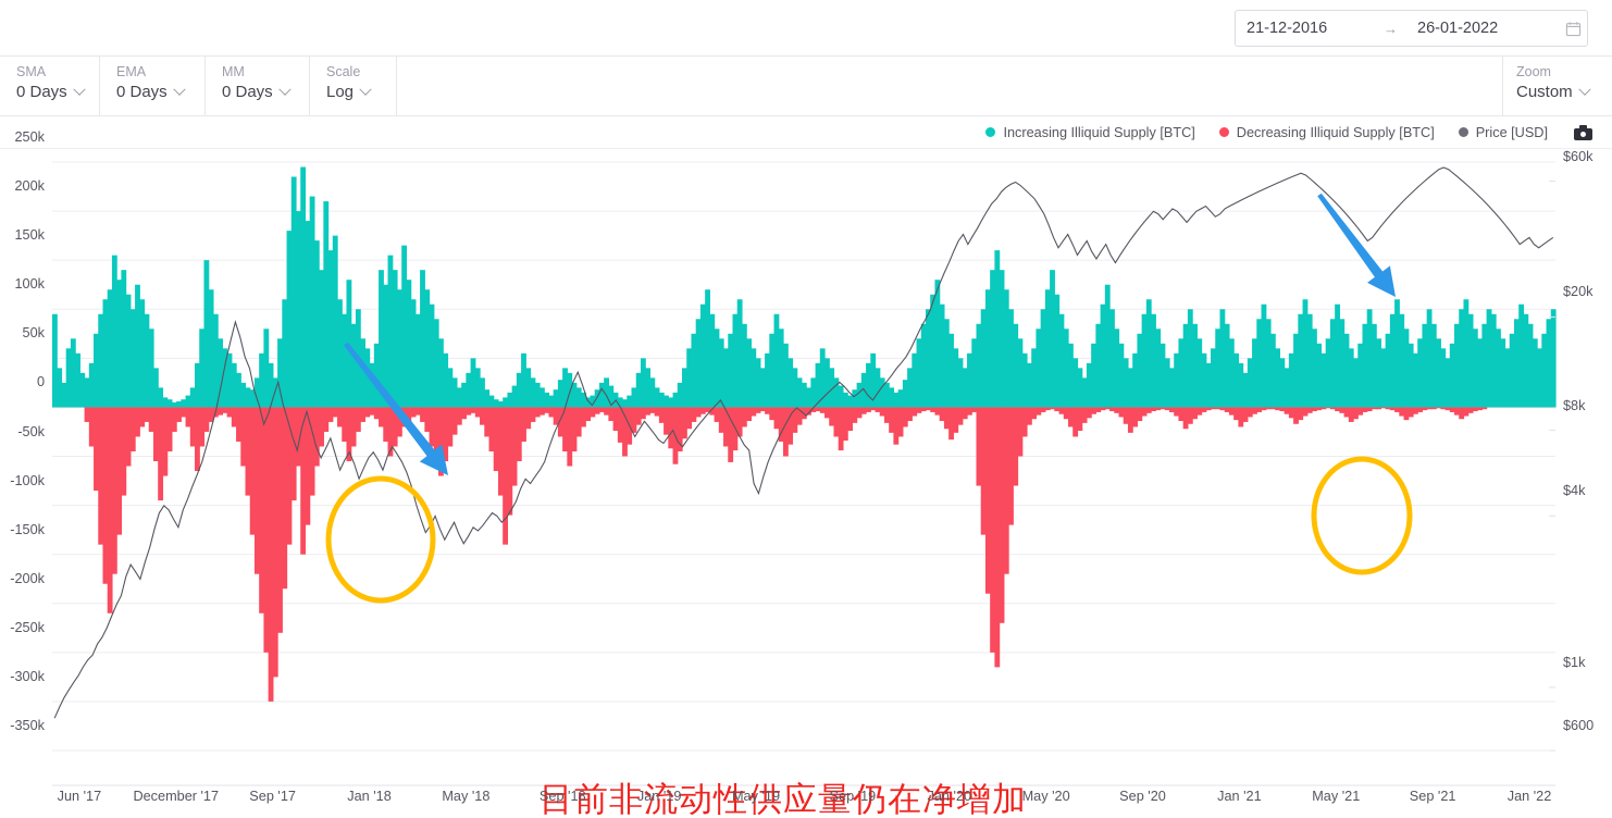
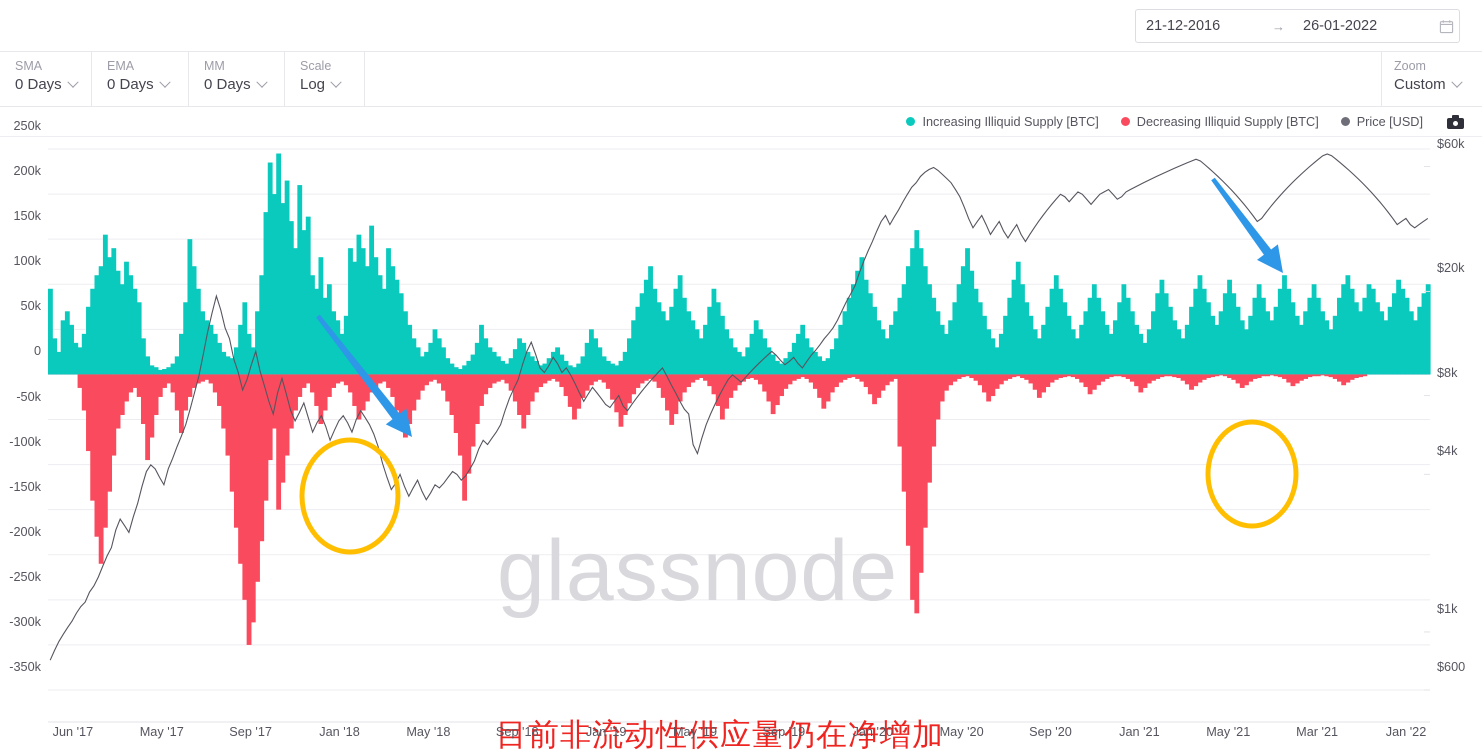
  21-12-2016
  →
  26-01-2022
  SMA
  0 Days
  EMA
  0 Days
  MM
  0 Days
  Scale
  Log
  Zoom
  Custom
  Increasing Illiquid Supply [BTC]
  Decreasing Illiquid Supply [BTC]
  Price [USD]
+ glassnode
  目前非流动性供应量仍在净增加
  250k
  200k
  150k
  100k
  50k
  0
  -50k
  -100k
  -150k
  -200k
  -250k
  -300k
  -350k
  $60k
  $20k
  $8k
  $4k
  $1k
  $600
  Jun '17
- December '17
+ May '17
  Sep '17
  Jan '18
  May '18
  Sep '18
  Jan '19
  May '19
  Sep '19
  Jan '20
  May '20
  Sep '20
  Jan '21
  May '21
- Sep '21
+ Mar '21
  Jan '22
